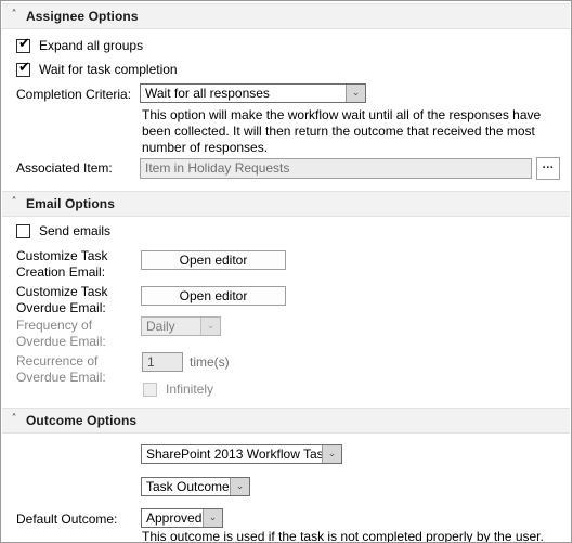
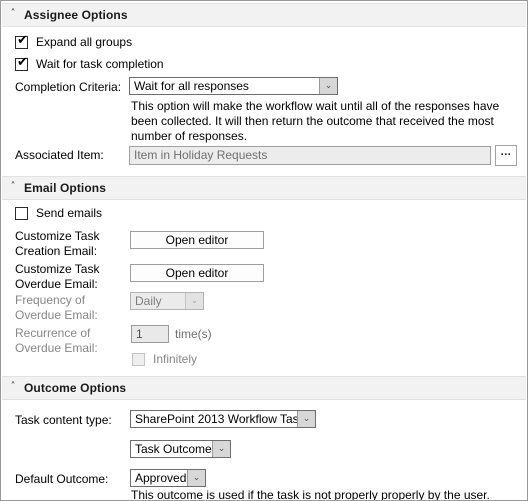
  ˄
  Assignee Options
  ✔
  Expand all groups
  ✔
  Wait for task completion
  Completion Criteria:
  Wait for all responses
  ⌄
  This option will make the workflow wait until all of the responses have been collected. It will then return the outcome that received the most number of responses.
  Associated Item:
  Item in Holiday Requests
  ...
  ˄
  Email Options
  Send emails
  Customize Task
  Creation Email:
  Open editor
  Customize Task
  Overdue Email:
  Open editor
  Frequency of
  Overdue Email:
  Daily
  ⌄
  Recurrence of
  Overdue Email:
  1
  time(s)
  Infinitely
  ˄
  Outcome Options
+ Task content type:
  SharePoint 2013 Workflow Tas
  ⌄
  Task Outcome
  ⌄
  Default Outcome:
  Approved
  ⌄
- This outcome is used if the task is not completed properly by the user.
+ This outcome is used if the task is not properly properly by the user.
